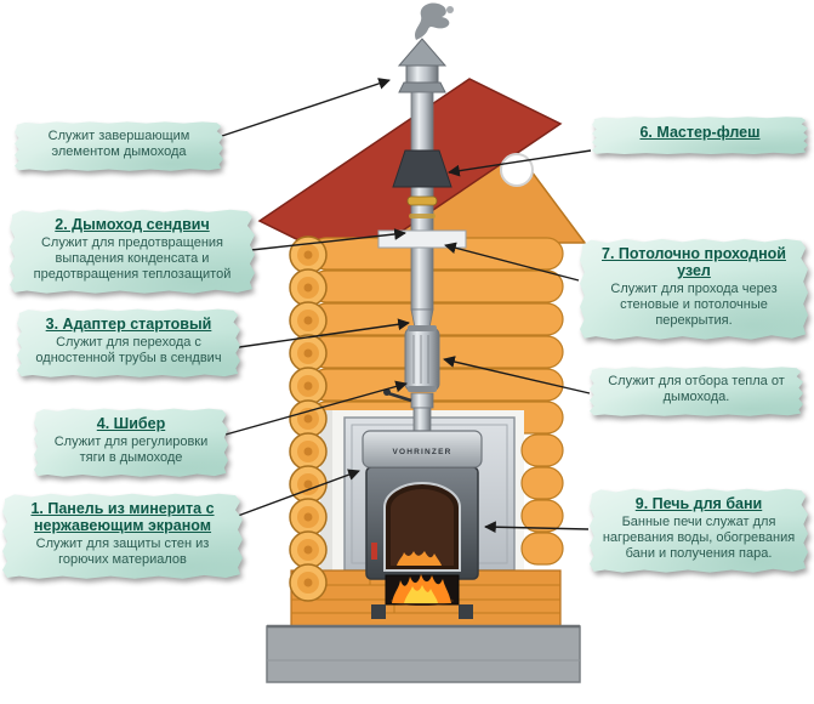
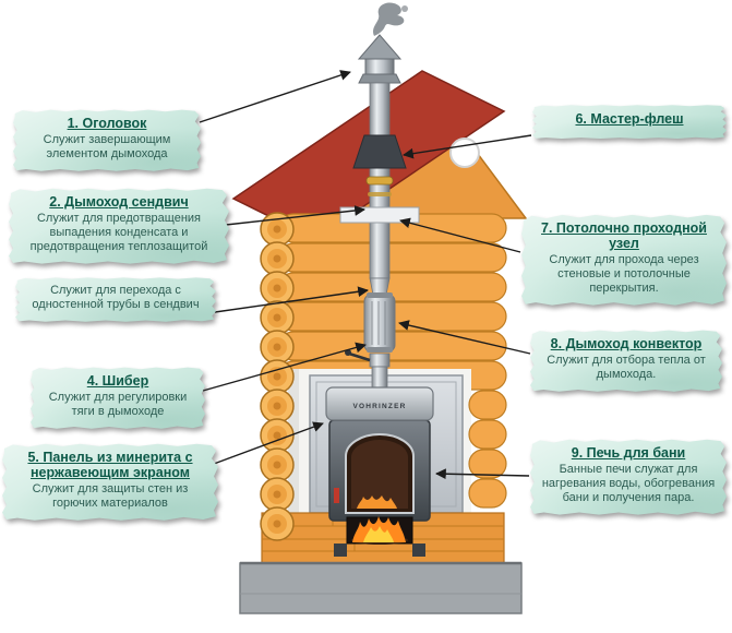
+ 1. Оголовок
  Служит завершающим элементом дымохода
  2. Дымоход сендвич
  Служит для предотвращения выпадения конденсата и предотвращения теплозащитой
- 3. Адаптер стартовый
  Служит для перехода с одностенной трубы в сендвич
  4. Шибер
  Служит для регулировки тяги в дымоходе
- 1. Панель из минерита с нержавеющим экраном
+ 5. Панель из минерита с нержавеющим экраном
  Служит для защиты стен из горючих материалов
  6. Мастер-флеш
  7. Потолочно проходной узел
  Служит для прохода через стеновые и потолочные перекрытия.
+ 8. Дымоход конвектор
  Служит для отбора тепла от дымохода.
  9. Печь для бани
  Банные печи служат для нагревания воды, обогревания бани и получения пара.
